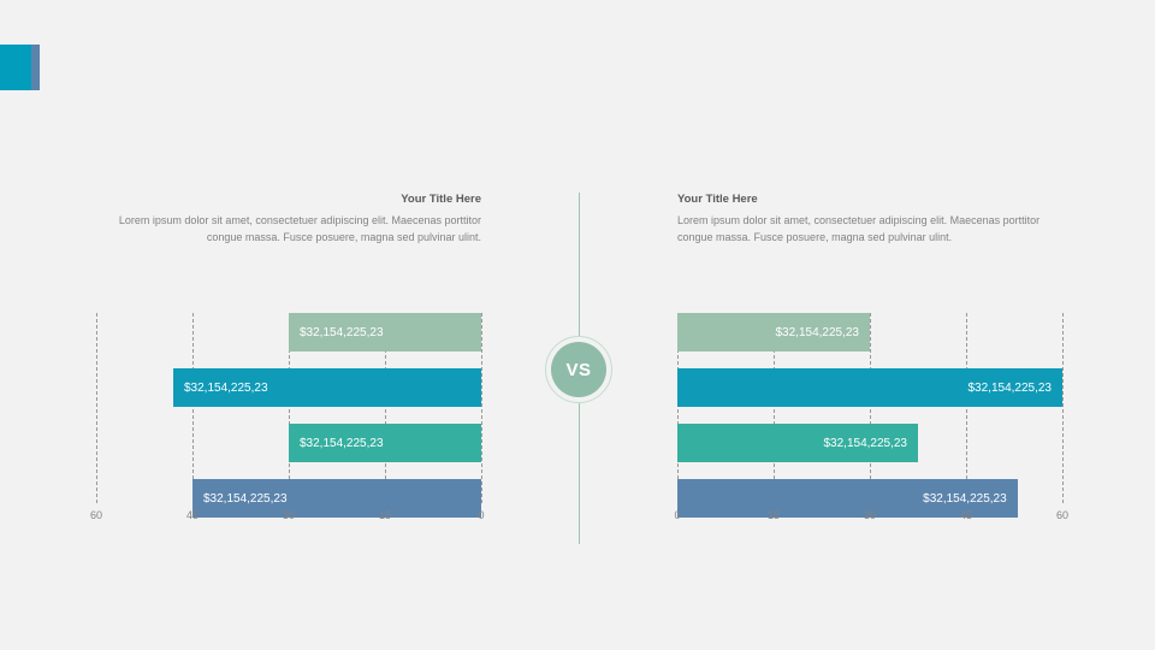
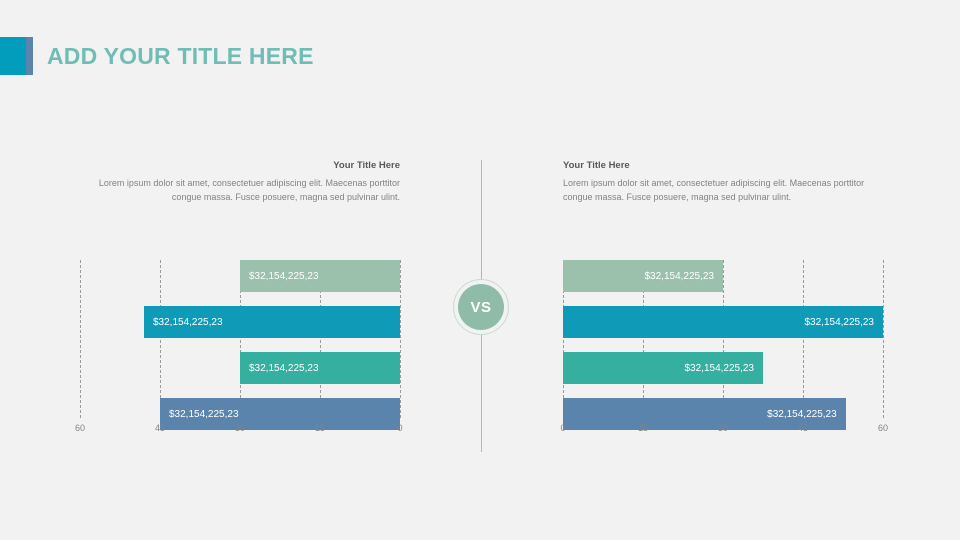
+ ADD YOUR TITLE HERE
  Your Title Here
  Lorem ipsum dolor sit amet, consectetuer adipiscing elit. Maecenas porttitor congue massa. Fusce posuere, magna sed pulvinar ulint.
  $32,154,225,23
  $32,154,225,23
  $32,154,225,23
  $32,154,225,23
  60
  45
  30
  15
  0
  Your Title Here
  Lorem ipsum dolor sit amet, consectetuer adipiscing elit. Maecenas porttitor congue massa. Fusce posuere, magna sed pulvinar ulint.
  $32,154,225,23
  $32,154,225,23
  $32,154,225,23
  $32,154,225,23
  0
  15
  30
  45
  60
  VS
